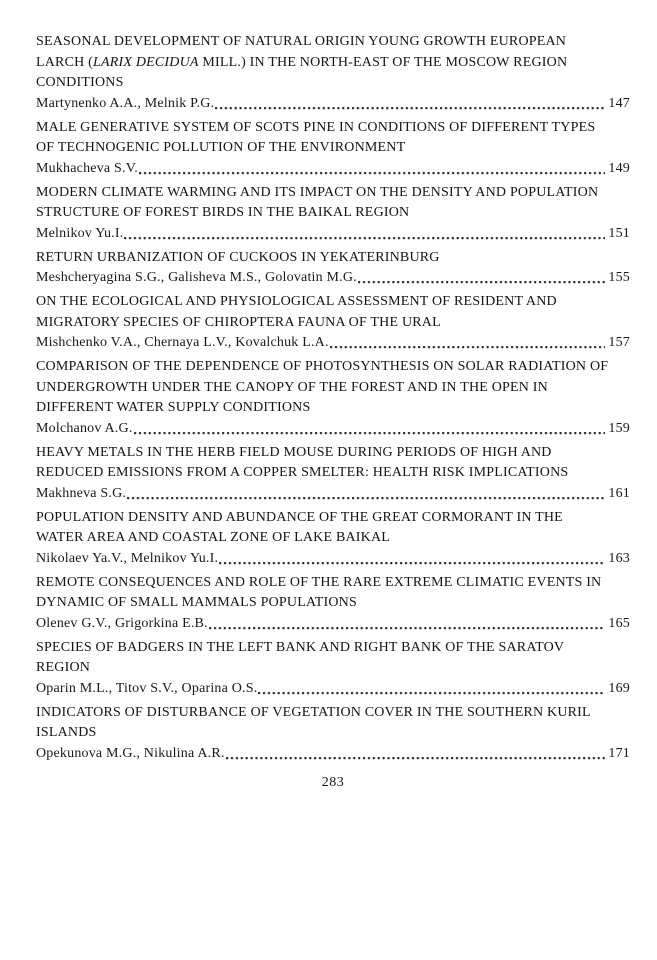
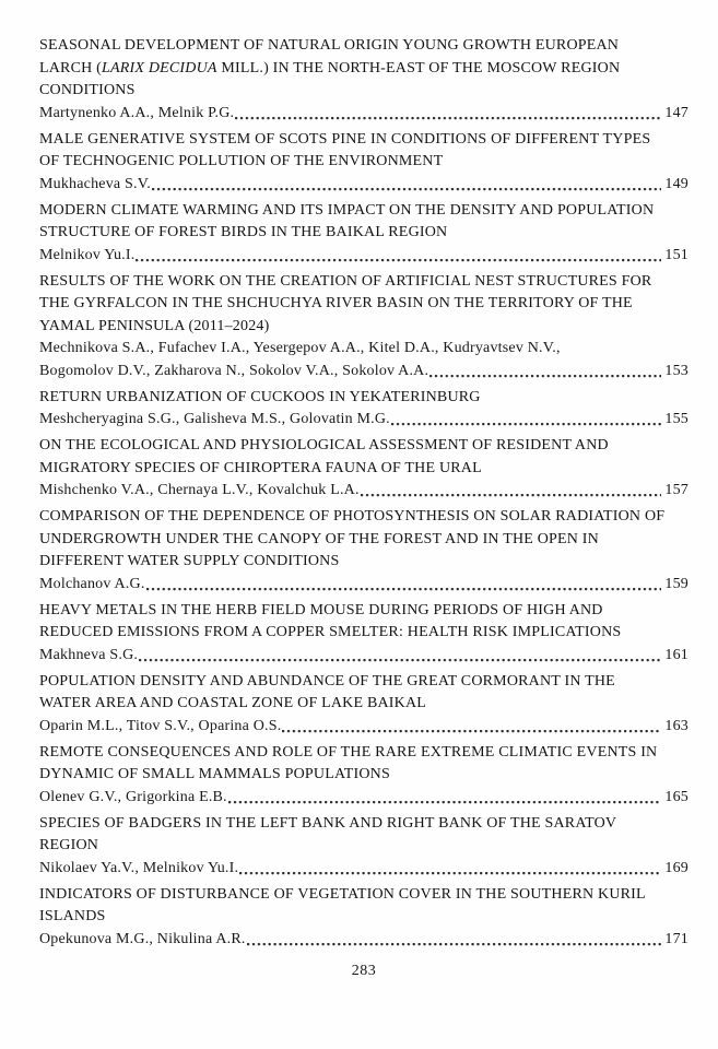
  SEASONAL DEVELOPMENT OF NATURAL ORIGIN YOUNG GROWTH EUROPEAN
  LARCH (LARIX DECIDUA MILL.) IN THE NORTH-EAST OF THE MOSCOW REGION
  CONDITIONS
  Martynenko A.A., Melnik P.G.
  147
  MALE GENERATIVE SYSTEM OF SCOTS PINE IN CONDITIONS OF DIFFERENT TYPES
  OF TECHNOGENIC POLLUTION OF THE ENVIRONMENT
  Mukhacheva S.V.
  149
  MODERN CLIMATE WARMING AND ITS IMPACT ON THE DENSITY AND POPULATION
  STRUCTURE OF FOREST BIRDS IN THE BAIKAL REGION
  Melnikov Yu.I.
  151
+ RESULTS OF THE WORK ON THE CREATION OF ARTIFICIAL NEST STRUCTURES FOR
+ THE GYRFALCON IN THE SHCHUCHYA RIVER BASIN ON THE TERRITORY OF THE
+ YAMAL PENINSULA (2011–2024)
+ Mechnikova S.A., Fufachev I.A., Yesergepov A.A., Kitel D.A., Kudryavtsev N.V.,
+ Bogomolov D.V., Zakharova N., Sokolov V.A., Sokolov A.A.
+ 153
  RETURN URBANIZATION OF CUCKOOS IN YEKATERINBURG
  Meshcheryagina S.G., Galisheva M.S., Golovatin M.G.
  155
  ON THE ECOLOGICAL AND PHYSIOLOGICAL ASSESSMENT OF RESIDENT AND
  MIGRATORY SPECIES OF CHIROPTERA FAUNA OF THE URAL
  Mishchenko V.A., Chernaya L.V., Kovalchuk L.A.
  157
  COMPARISON OF THE DEPENDENCE OF PHOTOSYNTHESIS ON SOLAR RADIATION OF
  UNDERGROWTH UNDER THE CANOPY OF THE FOREST AND IN THE OPEN IN
  DIFFERENT WATER SUPPLY CONDITIONS
  Molchanov A.G.
  159
  HEAVY METALS IN THE HERB FIELD MOUSE DURING PERIODS OF HIGH AND
  REDUCED EMISSIONS FROM A COPPER SMELTER: HEALTH RISK IMPLICATIONS
  Makhneva S.G.
  161
  POPULATION DENSITY AND ABUNDANCE OF THE GREAT CORMORANT IN THE
  WATER AREA AND COASTAL ZONE OF LAKE BAIKAL
- Nikolaev Ya.V., Melnikov Yu.I.
+ Oparin M.L., Titov S.V., Oparina O.S.
  163
  REMOTE CONSEQUENCES AND ROLE OF THE RARE EXTREME CLIMATIC EVENTS IN
  DYNAMIC OF SMALL MAMMALS POPULATIONS
  Olenev G.V., Grigorkina E.B.
  165
  SPECIES OF BADGERS IN THE LEFT BANK AND RIGHT BANK OF THE SARATOV
  REGION
- Oparin M.L., Titov S.V., Oparina O.S.
+ Nikolaev Ya.V., Melnikov Yu.I.
  169
  INDICATORS OF DISTURBANCE OF VEGETATION COVER IN THE SOUTHERN KURIL
  ISLANDS
  Opekunova M.G., Nikulina A.R.
  171
  283
